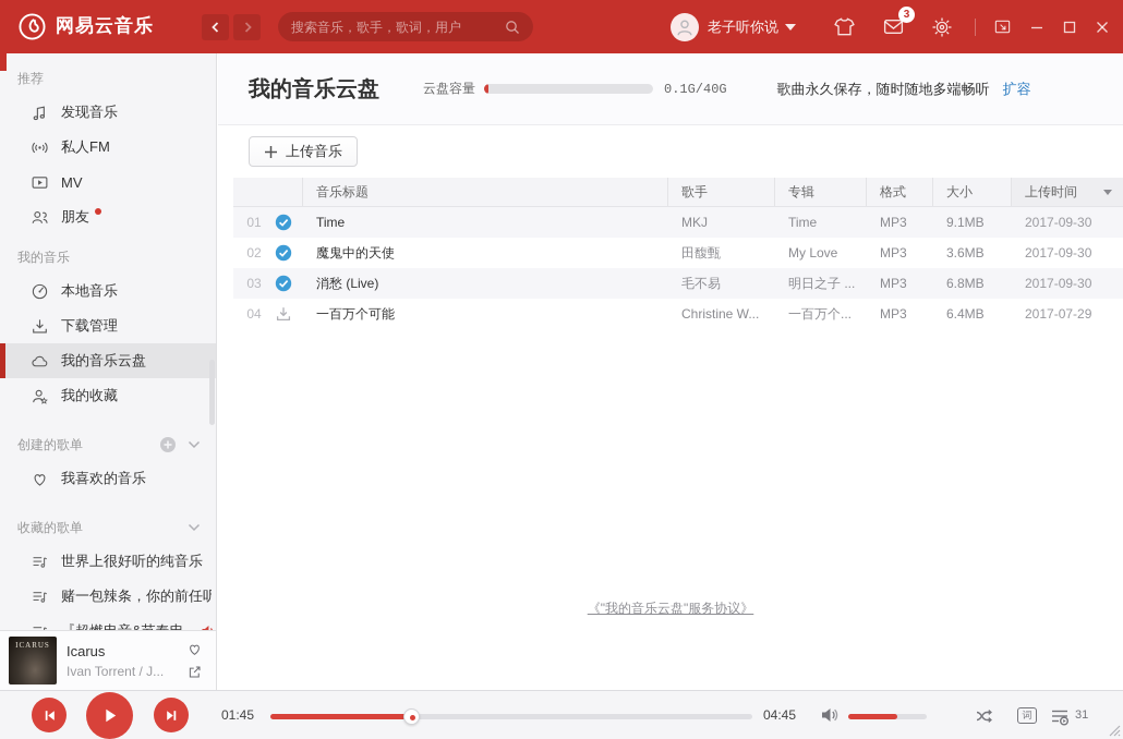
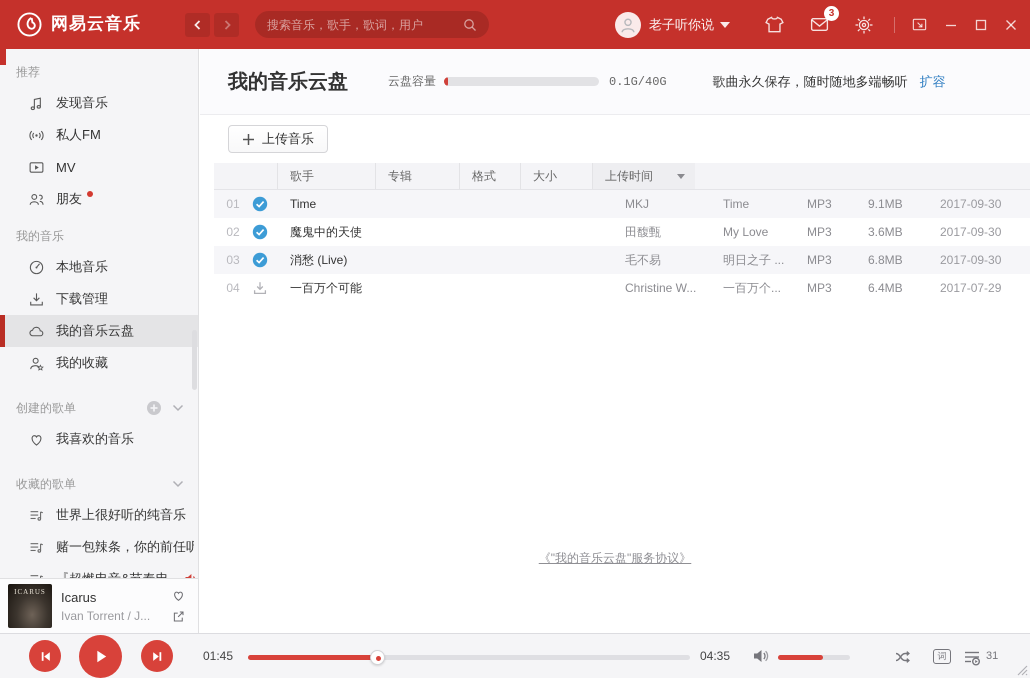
  网易云音乐
  搜索音乐，歌手，歌词，用户
  老子听你说
  3
  推荐
  发现音乐
  私人FM
  MV
  朋友
  我的音乐
  本地音乐
  下载管理
  我的音乐云盘
  我的收藏
  创建的歌单
  我喜欢的音乐
  收藏的歌单
  世界上很好听的纯音乐（
  赌一包辣条，你的前任听
  ICARUS
  Icarus
  Ivan Torrent / J...
  我的音乐云盘
  云盘容量
  0.1G/40G
  歌曲永久保存，随时随地多端畅听
  扩容
  上传音乐
- 音乐标题
  歌手
  专辑
  格式
  大小
  上传时间
  01
  Time
  MKJ
  Time
  MP3
  9.1MB
  2017-09-30
  02
  魔鬼中的天使
  田馥甄
  My Love
  MP3
  3.6MB
  2017-09-30
  03
  消愁 (Live)
  毛不易
  明日之子 ...
  MP3
  6.8MB
  2017-09-30
  04
  一百万个可能
  Christine W...
  一百万个...
  MP3
  6.4MB
  2017-07-29
  《"我的音乐云盘"服务协议》
  01:45
- 04:45
+ 04:35
  词
  31
